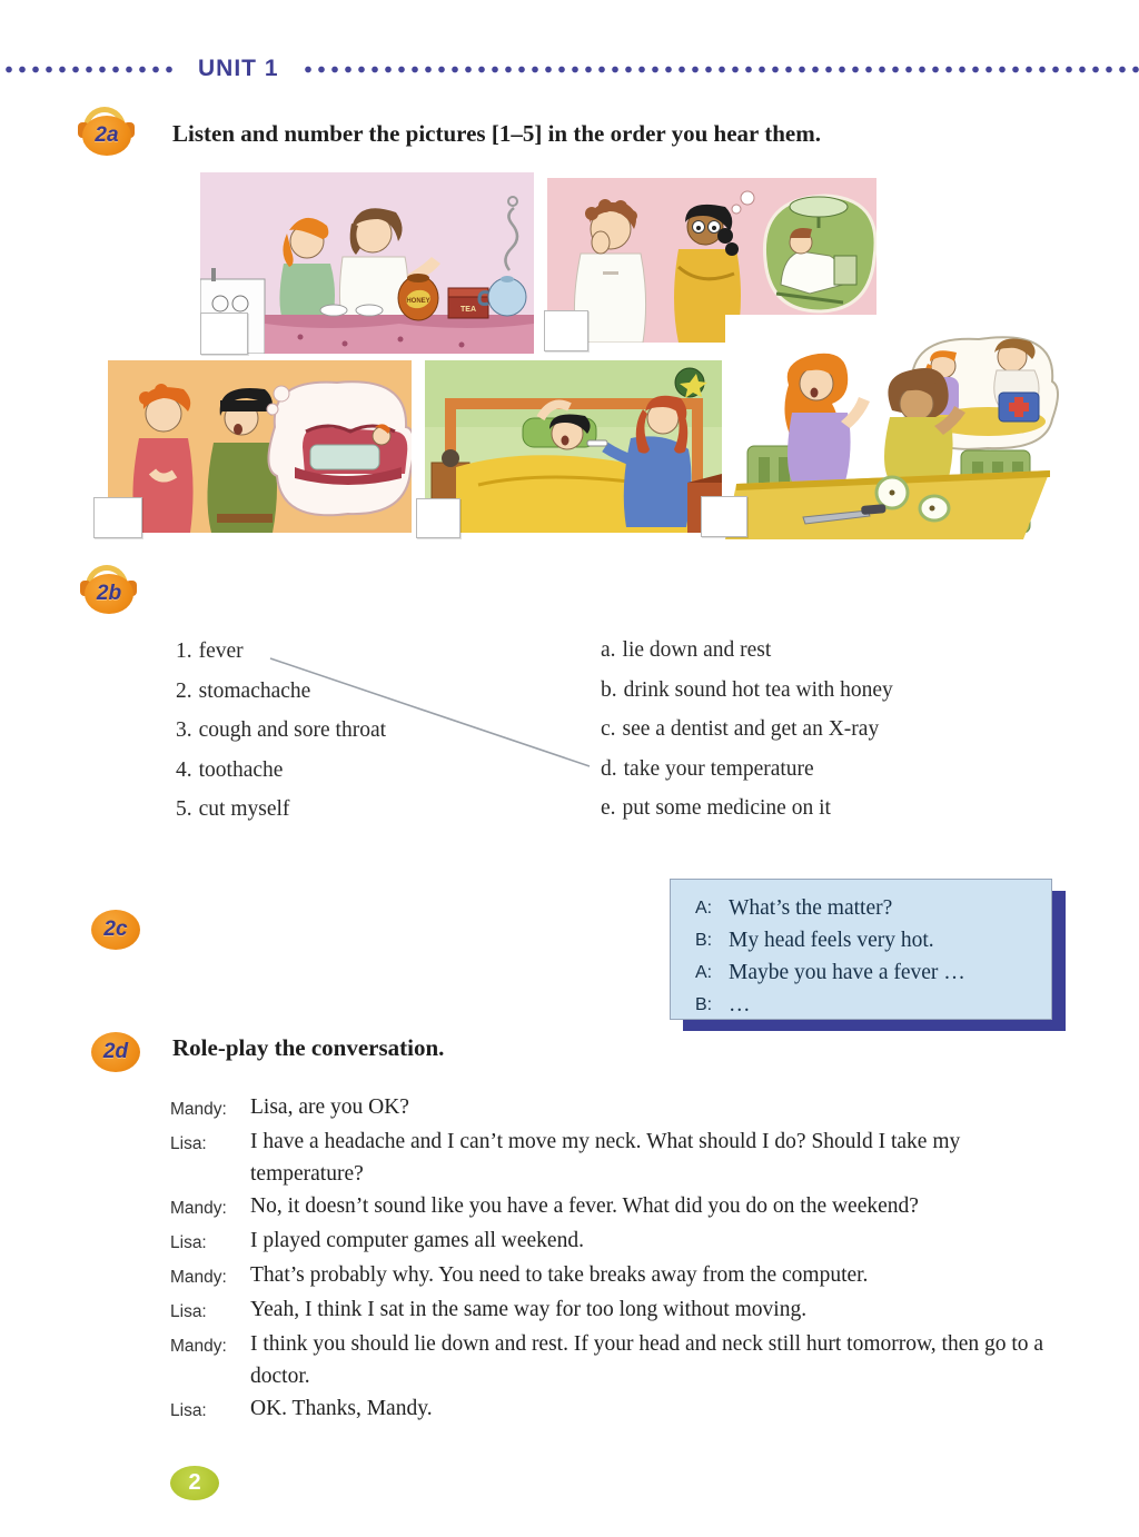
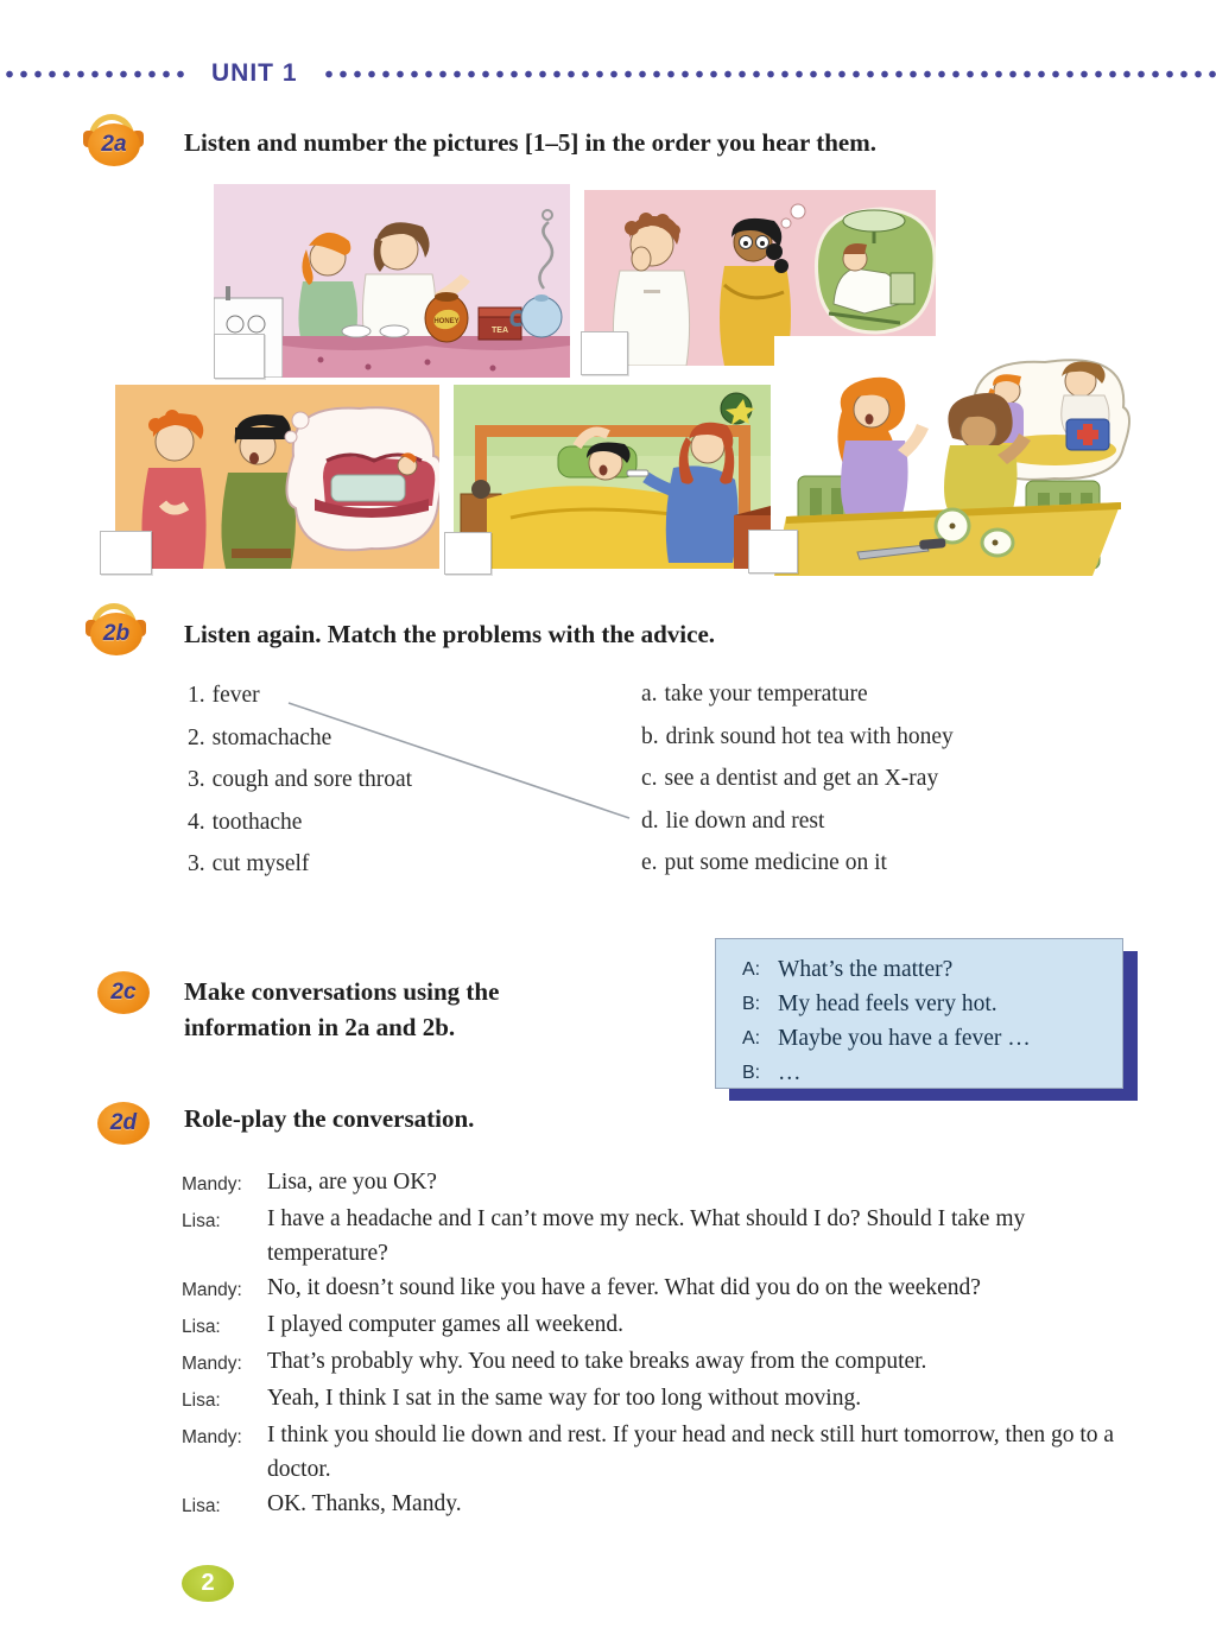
  UNIT 1
  2a
  Listen and number the pictures [1–5] in the order you hear them.
  2b
+ Listen again. Match the problems with the advice.
  1. fever
  2. stomachache
  3. cough and sore throat
  4. toothache
- 5. cut myself
+ 3. cut myself
- a. lie down and rest
+ a. take your temperature
  b. drink sound hot tea with honey
  c. see a dentist and get an X-ray
- d. take your temperature
+ d. lie down and rest
  e. put some medicine on it
  2c
+ Make conversations using the information in 2a and 2b.
  A:
  What’s the matter?
  B:
  My head feels very hot.
  A:
  Maybe you have a fever …
  B:
  …
  2d
  Role-play the conversation.
  Mandy:
  Lisa, are you OK?
  Lisa:
  I have a headache and I can’t move my neck. What should I do? Should I take my temperature?
  Mandy:
  No, it doesn’t sound like you have a fever. What did you do on the weekend?
  Lisa:
  I played computer games all weekend.
  Mandy:
  That’s probably why. You need to take breaks away from the computer.
  Lisa:
  Yeah, I think I sat in the same way for too long without moving.
  Mandy:
  I think you should lie down and rest. If your head and neck still hurt tomorrow, then go to a doctor.
  Lisa:
  OK. Thanks, Mandy.
  2
